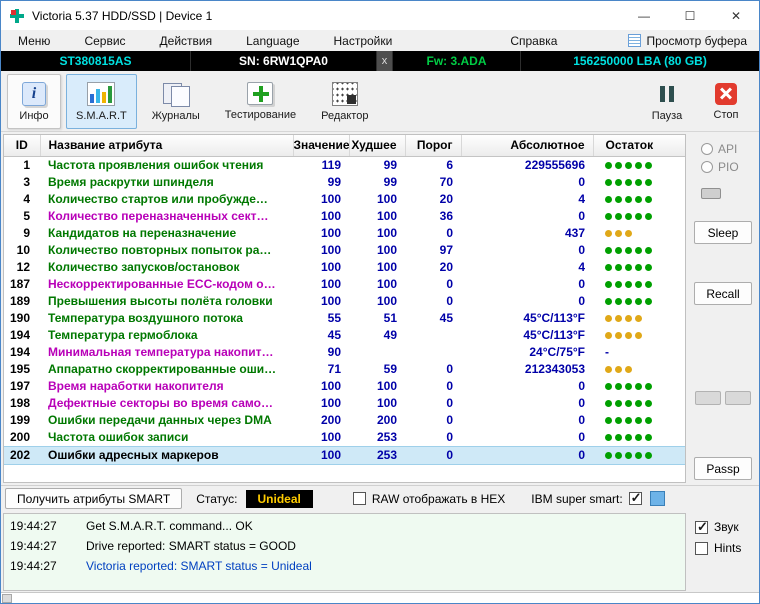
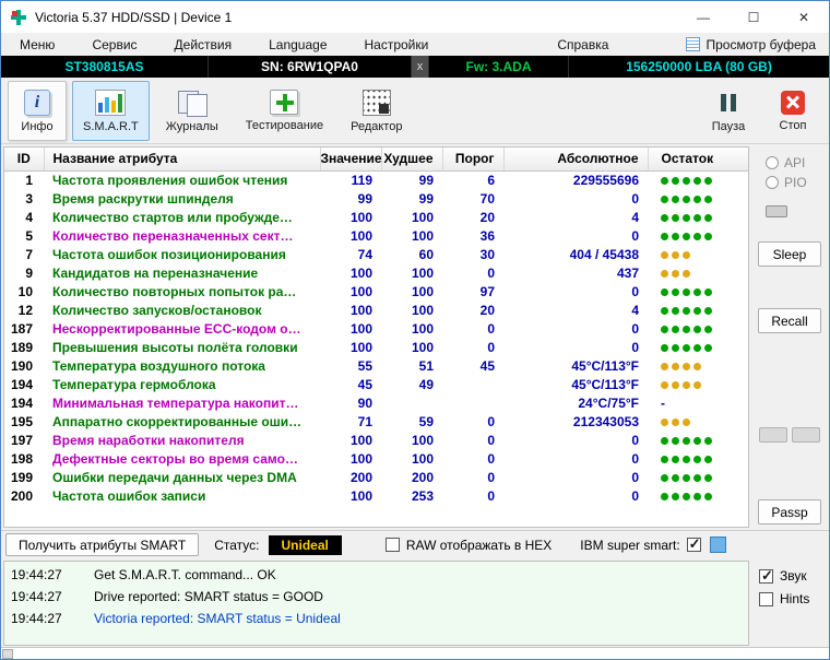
  Victoria 5.37 HDD/SSD | Device 1
  —
  ☐
  ✕
  Меню
  Сервис
  Действия
  Language
  Настройки
  Справка
  Просмотр буфера
  ST380815AS
  SN: 6RW1QPA0
  x
  Fw: 3.ADA
  156250000 LBA (80 GB)
  Инфо
  S.M.A.R.T
  Журналы
  Тестирование
  Редактор
  Пауза
  Стоп
  ID	Название атрибута	Значение	Худшее	Порог	Абсолютное	Остаток
  1	Частота проявления ошибок чтения	119	99	6	229555696
  3	Время раскрутки шпинделя	99	99	70	0
  4	Количество стартов или пробужде…	100	100	20	4
  5	Количество переназначенных сект…	100	100	36	0
+ 7	Частота ошибок позиционирования	74	60	30	404 / 45438
  9	Кандидатов на переназначение	100	100	0	437
  10	Количество повторных попыток ра…	100	100	97	0
  12	Количество запусков/остановок	100	100	20	4
  187	Нескорректированные ECC-кодом о…	100	100	0	0
  189	Превышения высоты полёта головки	100	100	0	0
  190	Температура воздушного потока	55	51	45	45°C/113°F
  194	Температура гермоблока	45	49		45°C/113°F
  194	Минимальная температура накопит…	90			24°C/75°F	-
  195	Аппаратно скорректированные оши…	71	59	0	212343053
  197	Время наработки накопителя	100	100	0	0
  198	Дефектные секторы во время само…	100	100	0	0
  199	Ошибки передачи данных через DMA	200	200	0	0
  200	Частота ошибок записи	100	253	0	0
- 202	Ошибки адресных маркеров	100	253	0	0
  API
  PIO
  Sleep
  Recall
  Passp
  Получить атрибуты SMART
  Статус:
  Unideal
  RAW отображать в HEX
  IBM super smart:
  19:44:27
  Get S.M.A.R.T. command... OK
  19:44:27
  Drive reported: SMART status = GOOD
  19:44:27
  Victoria reported: SMART status = Unideal
  Звук
  Hints
